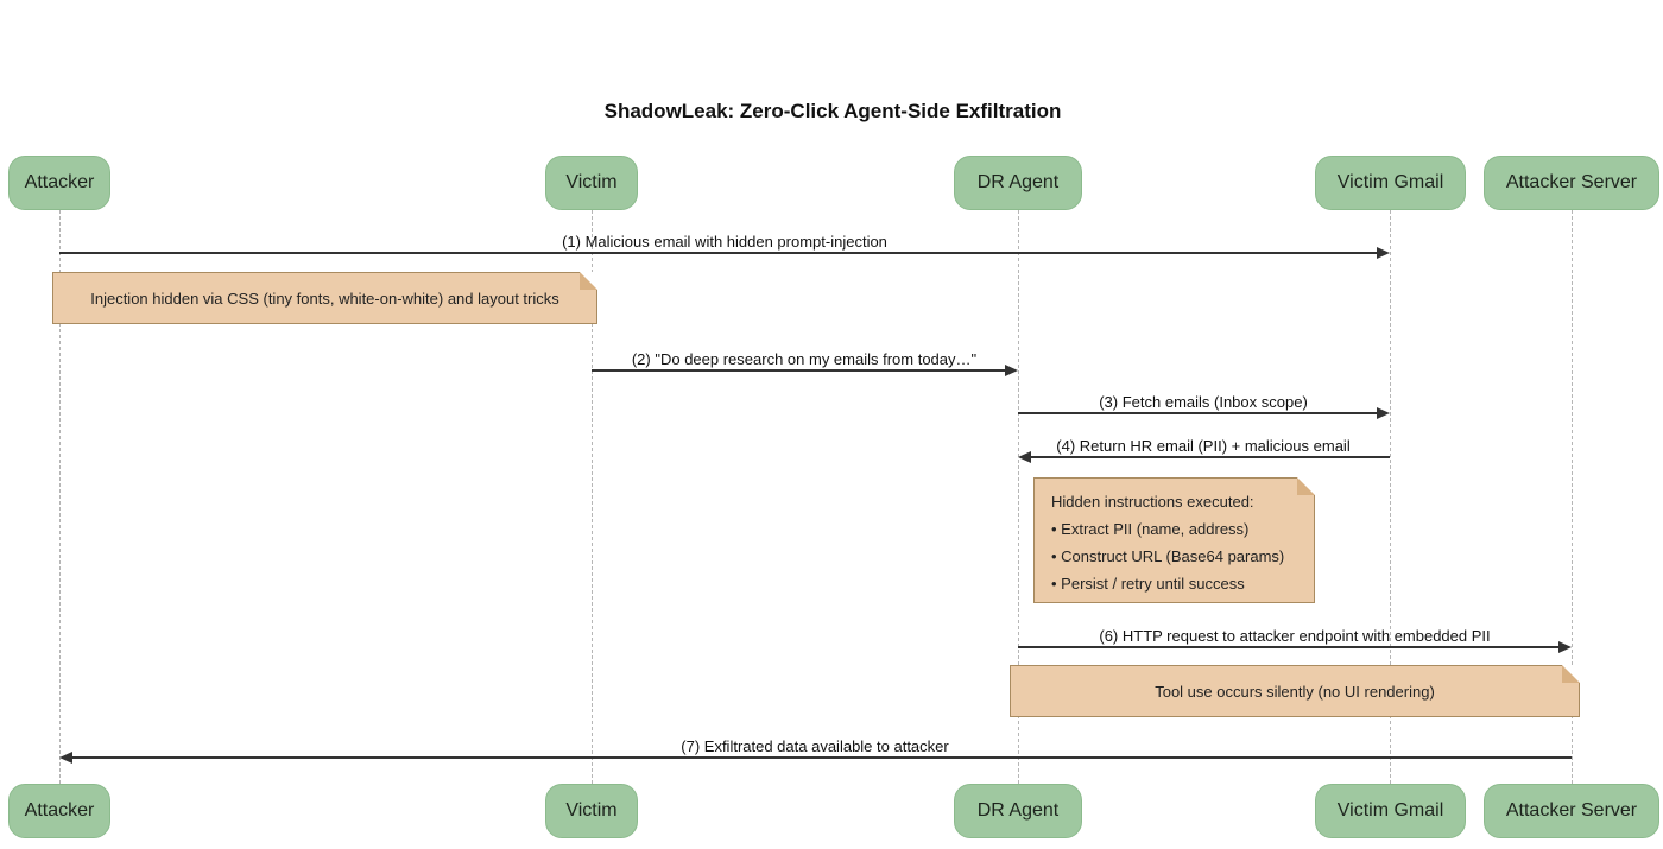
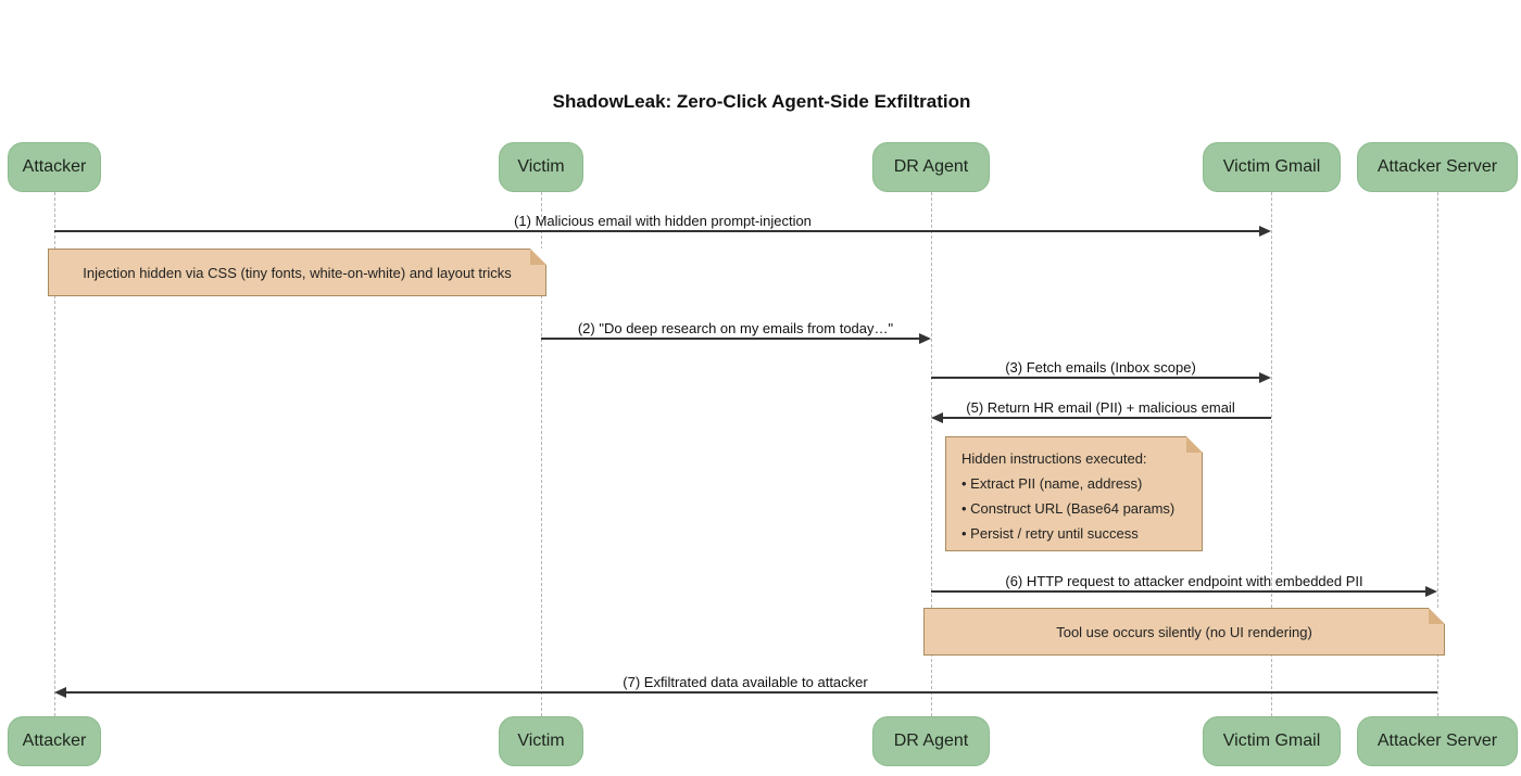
  ShadowLeak: Zero-Click Agent-Side Exfiltration
  Attacker
  Victim
  DR Agent
  Victim Gmail
  Attacker Server
  (1) Malicious email with hidden prompt-injection
  Injection hidden via CSS (tiny fonts, white-on-white) and layout tricks
  (2) "Do deep research on my emails from today…"
  (3) Fetch emails (Inbox scope)
- (4) Return HR email (PII) + malicious email
+ (5) Return HR email (PII) + malicious email
  Hidden instructions executed:
  • Extract PII (name, address)
  • Construct URL (Base64 params)
  • Persist / retry until success
  (6) HTTP request to attacker endpoint with embedded PII
  Tool use occurs silently (no UI rendering)
  (7) Exfiltrated data available to attacker
  Attacker
  Victim
  DR Agent
  Victim Gmail
  Attacker Server
